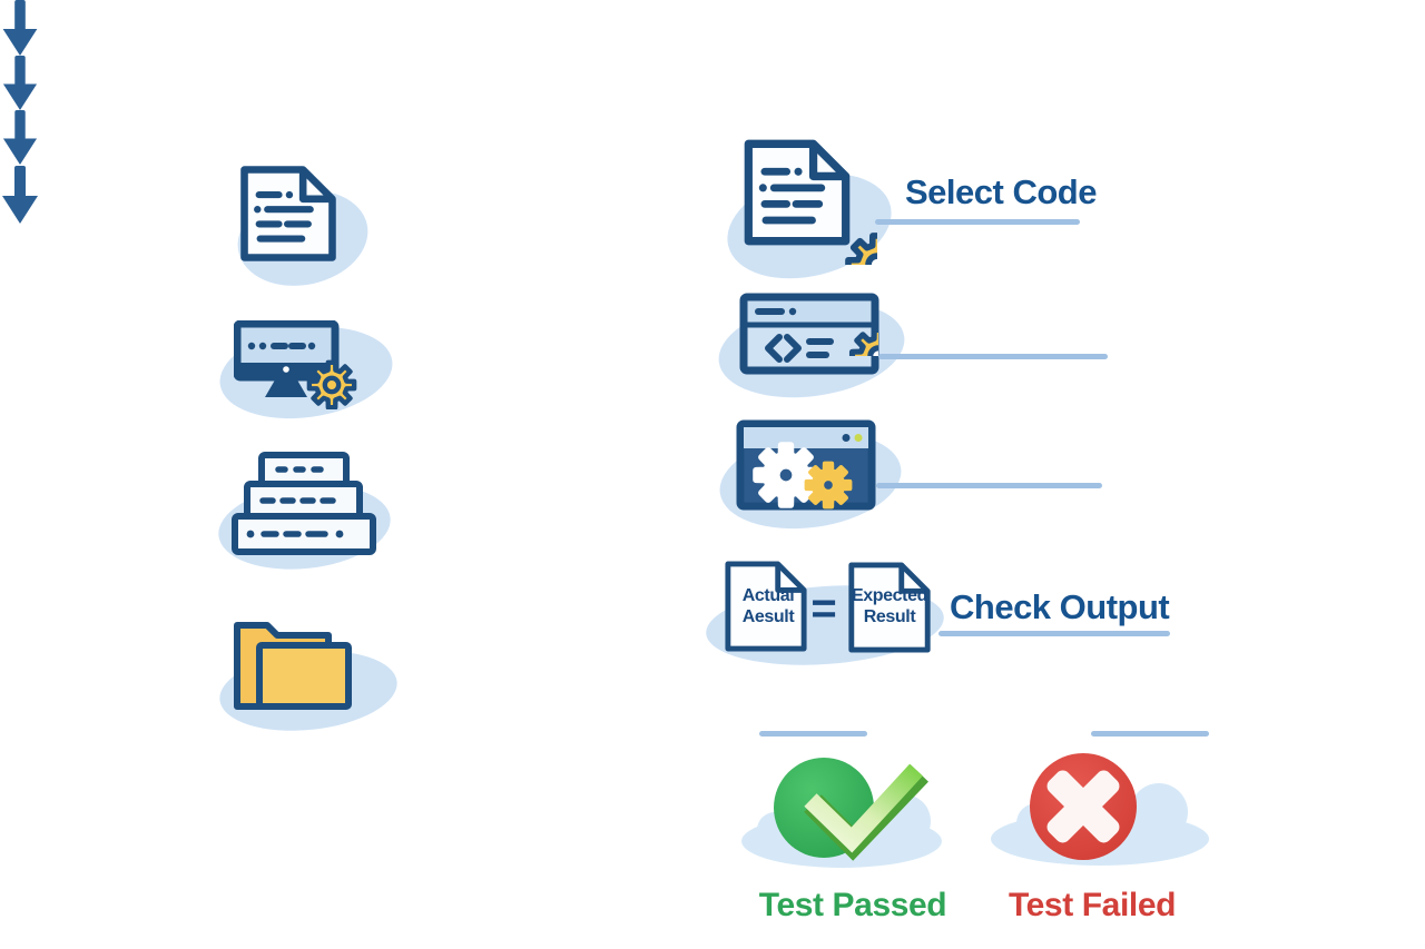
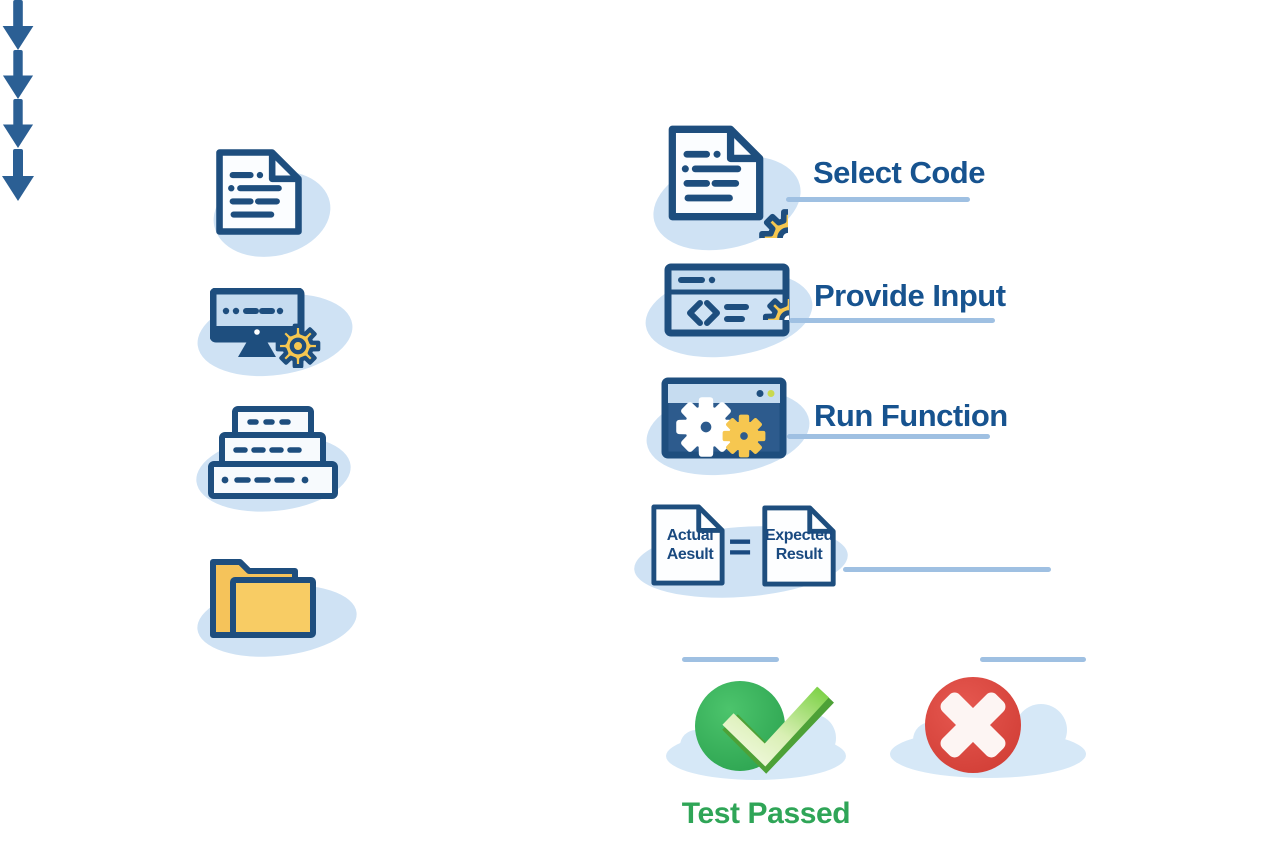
  Select Code
+ Provide Input
+ Run Function
  Actual
  Aesult
  =
  Expected
  Result
- Check Output
  Test Passed
- Test Failed
